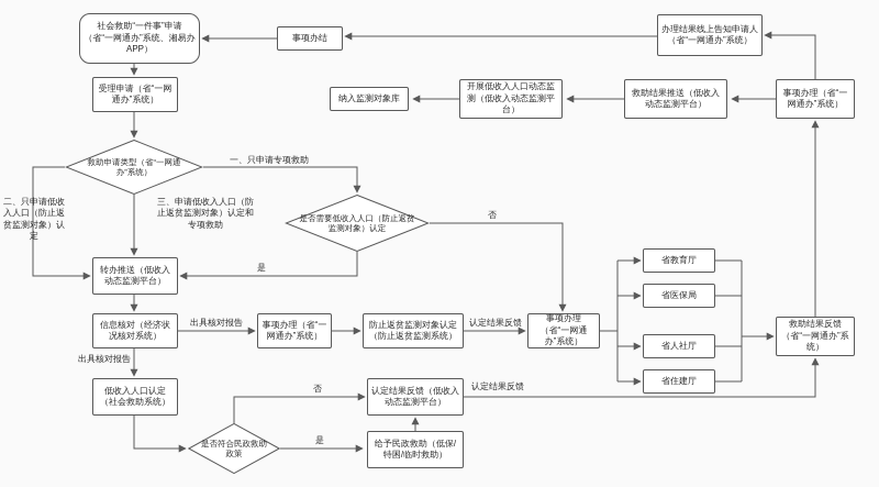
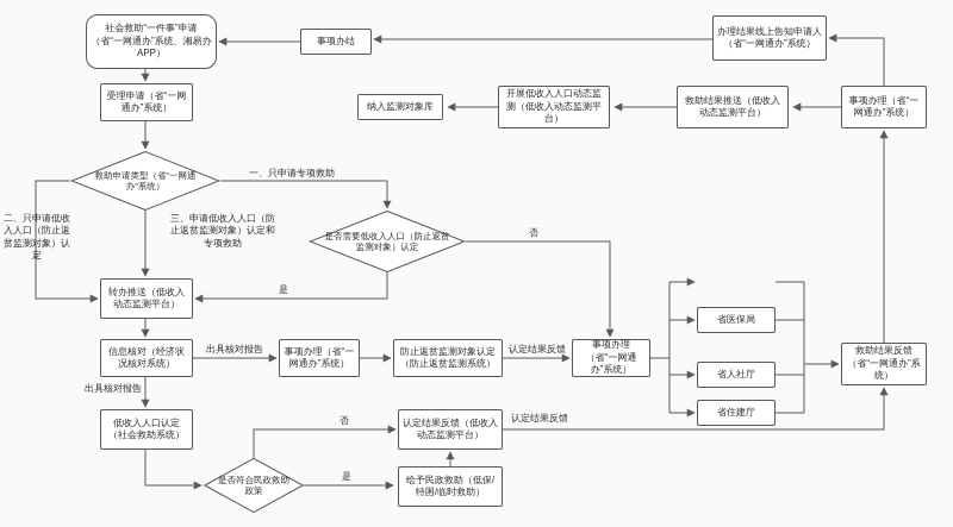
  社会救助“一件事”申请（省“一网通办”系统、湘易办APP）
  事项办结
  办理结果线上告知申请人（省“一网通办”系统）
  受理申请（省“一网通办”系统）
  纳入监测对象库
  开展低收入人口动态监测（低收入动态监测平台）
  救助结果推送（低收入动态监测平台）
  事项办理（省“一网通办”系统）
  转办推送（低收入动态监测平台）
  信息核对（经济状况核对系统）
  事项办理（省“一网通办”系统）
  防止返贫监测对象认定（防止返贫监测系统）
  事项办理（省“一网通办”系统）
- 省教育厅
  省医保局
  省人社厅
  省住建厅
  救助结果反馈（省“一网通办”系统）
  低收入人口认定（社会救助系统）
  认定结果反馈（低收入动态监测平台）
  给予民政救助（低保/特困/临时救助）
  救助申请类型（省“一网通办”系统）
  是否需要低收入人口（防止返贫监测对象）认定
  是否符合民政救助政策
  一、只申请专项救助
  二、只申请低收入人口（防止返贫监测对象）认定
  三、申请低收入人口（防止返贫监测对象）认定和专项救助
  否
  是
  出具核对报告
  出具核对报告
  认定结果反馈
  认定结果反馈
  否
  是
